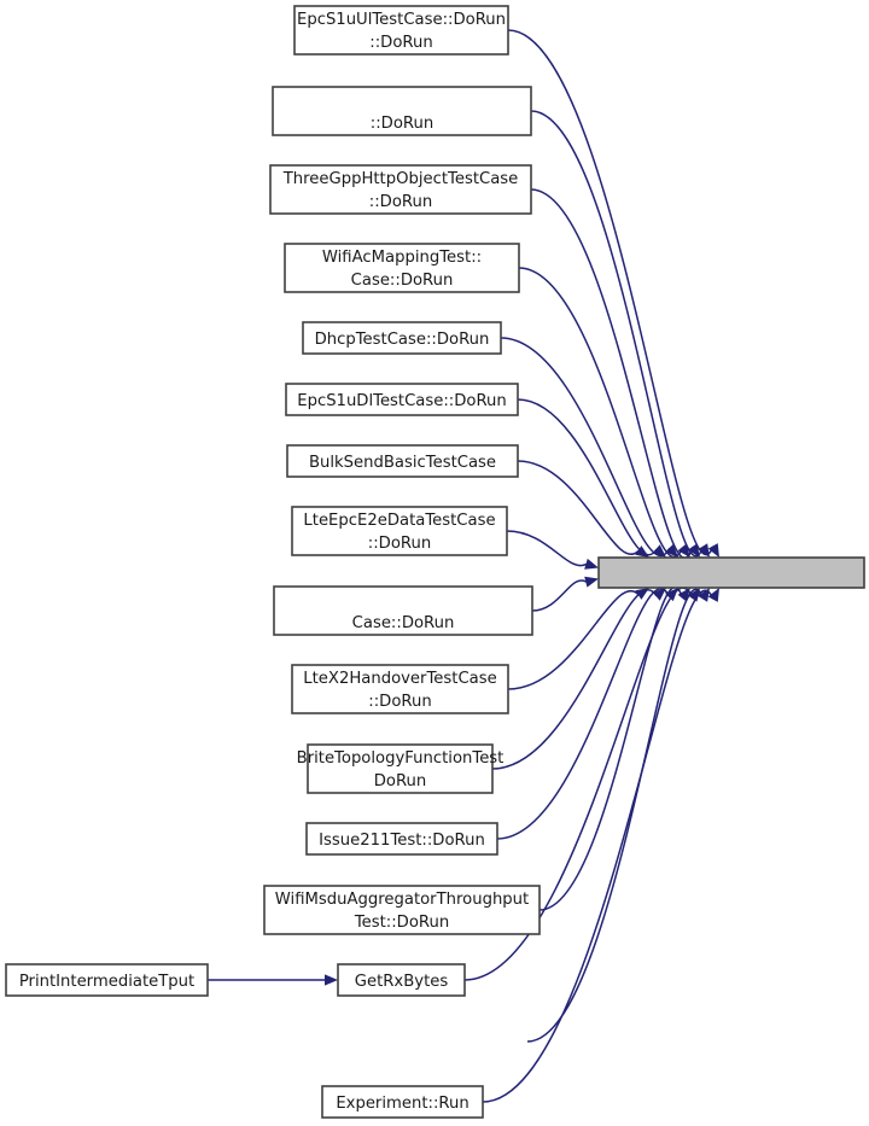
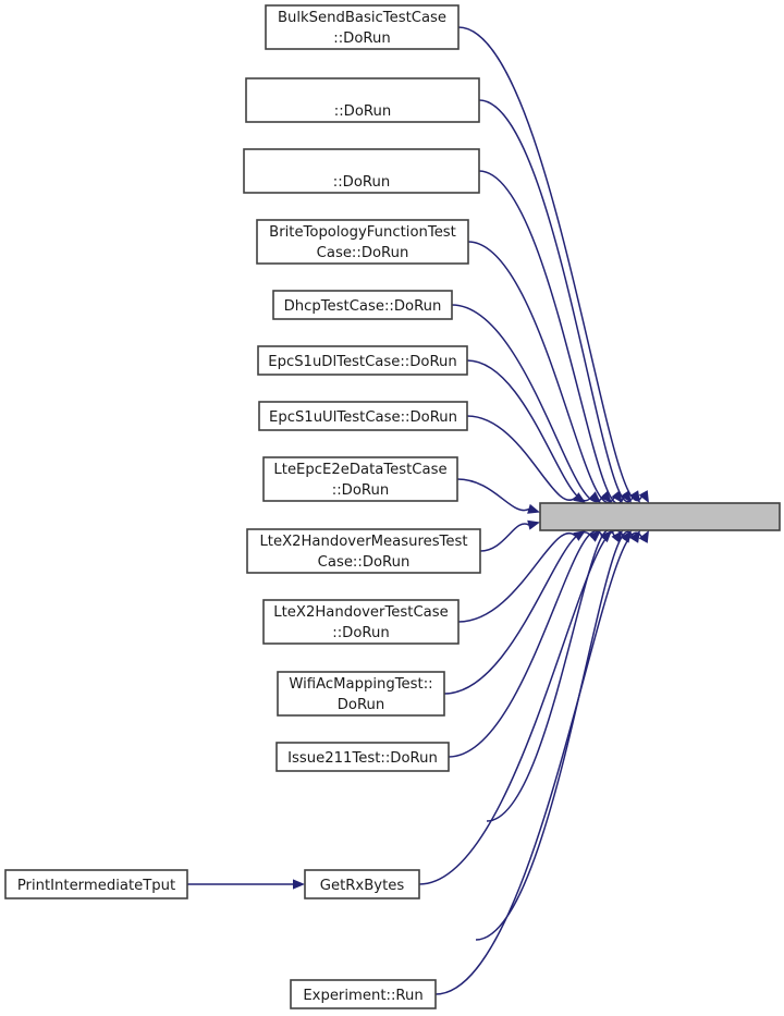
- EpcS1uUlTestCase::DoRun
+ BulkSendBasicTestCase
  ::DoRun
  ::DoRun
- ThreeGppHttpObjectTestCase
  ::DoRun
- WifiAcMappingTest::
+ BriteTopologyFunctionTest
  Case::DoRun
  DhcpTestCase::DoRun
  EpcS1uDlTestCase::DoRun
- BulkSendBasicTestCase
+ EpcS1uUlTestCase::DoRun
  LteEpcE2eDataTestCase
  ::DoRun
+ LteX2HandoverMeasuresTest
  Case::DoRun
  LteX2HandoverTestCase
  ::DoRun
- BriteTopologyFunctionTest
+ WifiAcMappingTest::
  DoRun
  Issue211Test::DoRun
- WifiMsduAggregatorThroughput
- Test::DoRun
  GetRxBytes
  Experiment::Run
  PrintIntermediateTput
